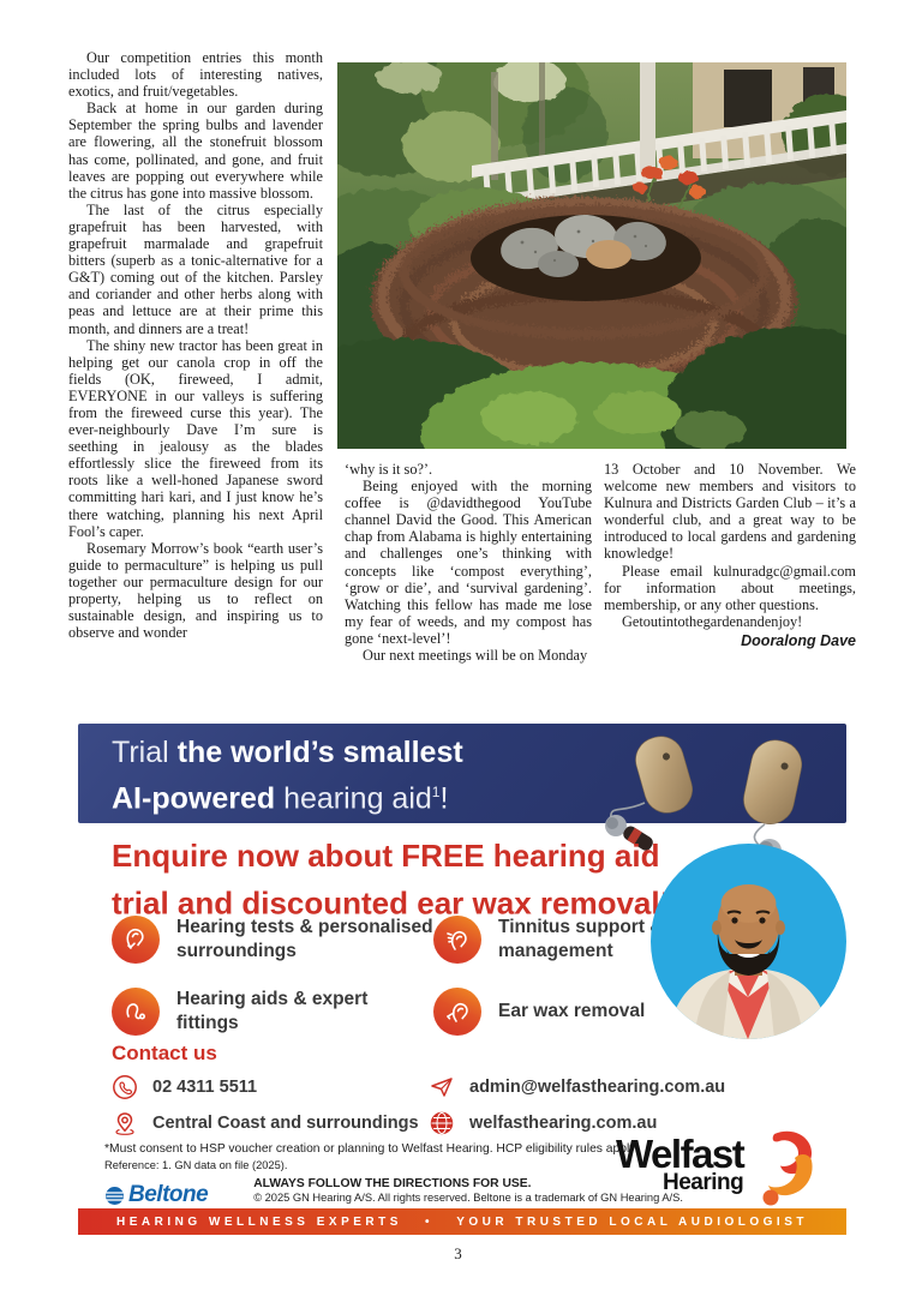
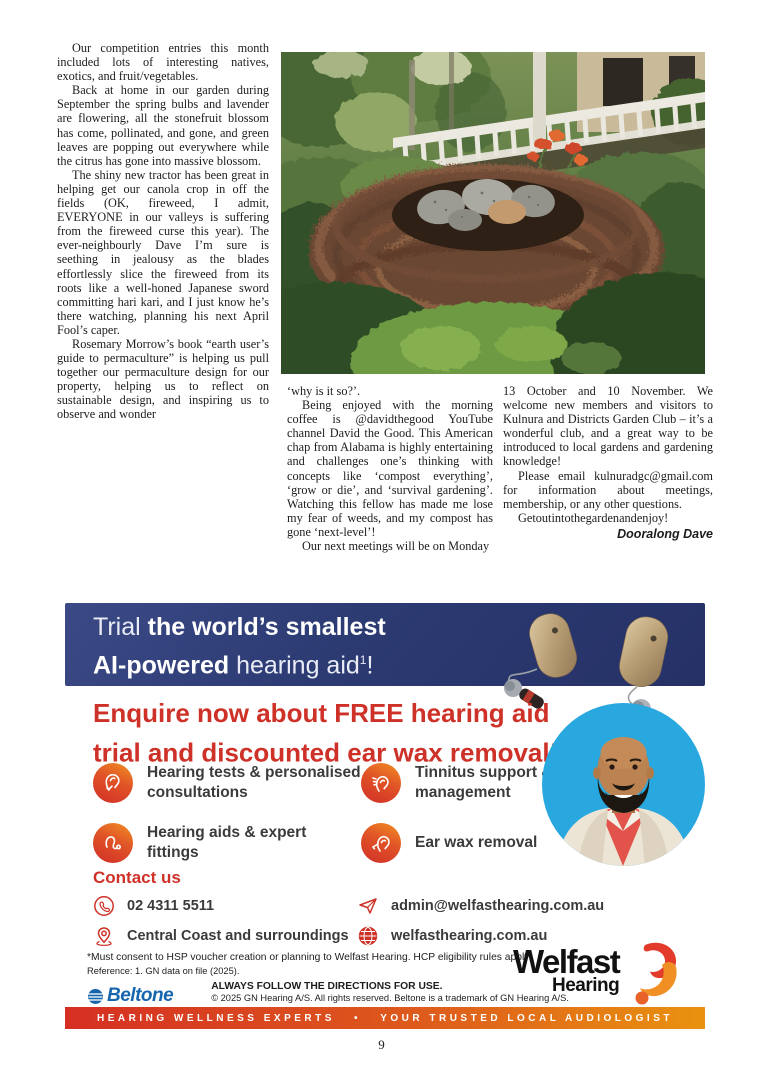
  Our competition entries this month included lots of interesting natives, exotics, and fruit/vegetables.
- Back at home in our garden during September the spring bulbs and lavender are flowering, all the stonefruit blossom has come, pollinated, and gone, and fruit leaves are popping out everywhere while the citrus has gone into massive blossom.
+ Back at home in our garden during September the spring bulbs and lavender are flowering, all the stonefruit blossom has come, pollinated, and gone, and green leaves are popping out everywhere while the citrus has gone into massive blossom.
- The last of the citrus especially grapefruit has been harvested, with grapefruit marmalade and grapefruit bitters (superb as a tonic-alternative for a G&T) coming out of the kitchen. Parsley and coriander and other herbs along with peas and lettuce are at their prime this month, and dinners are a treat!
  The shiny new tractor has been great in helping get our canola crop in off the fields (OK, fireweed, I admit, EVERYONE in our valleys is suffering from the fireweed curse this year). The ever-neighbourly Dave I’m sure is seething in jealousy as the blades effortlessly slice the fireweed from its roots like a well-honed Japanese sword committing hari kari, and I just know he’s there watching, planning his next April Fool’s caper.
  Rosemary Morrow’s book “earth user’s guide to permaculture” is helping us pull together our permaculture design for our property, helping us to reflect on sustainable design, and inspiring us to observe and wonder
  ‘why is it so?’.
  Being enjoyed with the morning coffee is @davidthegood YouTube channel David the Good. This American chap from Alabama is highly entertaining and challenges one’s thinking with concepts like ‘compost everything’, ‘grow or die’, and ‘survival gardening’. Watching this fellow has made me lose my fear of weeds, and my compost has gone ‘next-level’!
  Our next meetings will be on Monday
  13 October and 10 November. We welcome new members and visitors to Kulnura and Districts Garden Club – it’s a wonderful club, and a great way to be introduced to local gardens and gardening knowledge!
  Please email kulnuradgc@gmail.com for information about meetings, membership, or any other questions.
  Getoutintothegardenandenjoy!
  Dooralong Dave
  Trial the world’s smallest
  AI-powered hearing aid1!
  Enquire now about FREE hearing aid
  trial and discounted ear wax removal
- Hearing tests & personalised surroundings
+ Hearing tests & personalised consultations
  Tinnitus support management
  Hearing aids & expert fittings
  Ear wax removal
  Contact us
  02 4311 5511
  Central Coast and surroundings
  admin@welfasthearing.com.au
  welfasthearing.com.au
  *Must consent to HSP voucher creation or planning to Welfast Hearing. HCP eligibility rules apply.
  Reference: 1. GN data on file (2025).
  Beltone
  ALWAYS FOLLOW THE DIRECTIONS FOR USE.
  © 2025 GN Hearing A/S. All rights reserved. Beltone is a trademark of GN Hearing A/S.
  Welfast
  Hearing
  HEARING WELLNESS EXPERTS
  •
  YOUR TRUSTED LOCAL AUDIOLOGIST
- 3
+ 9
